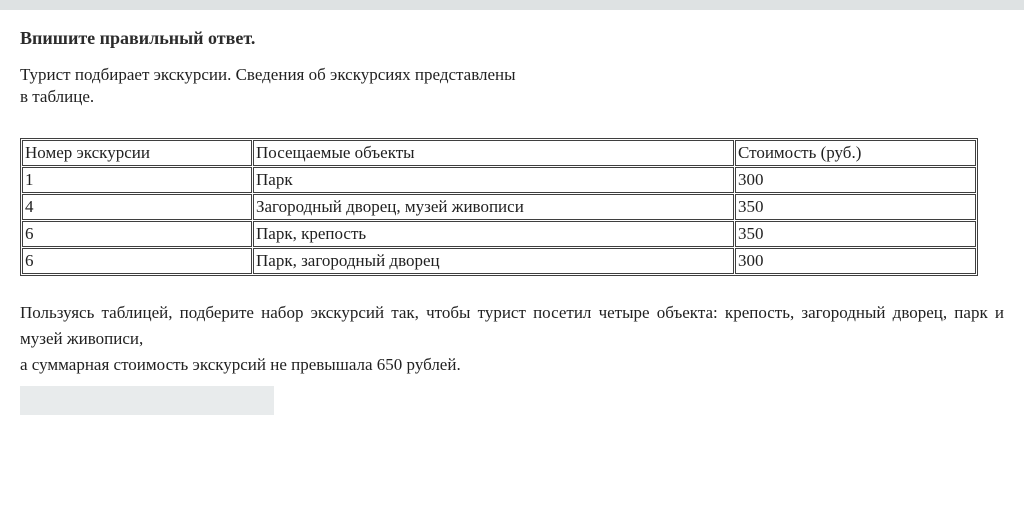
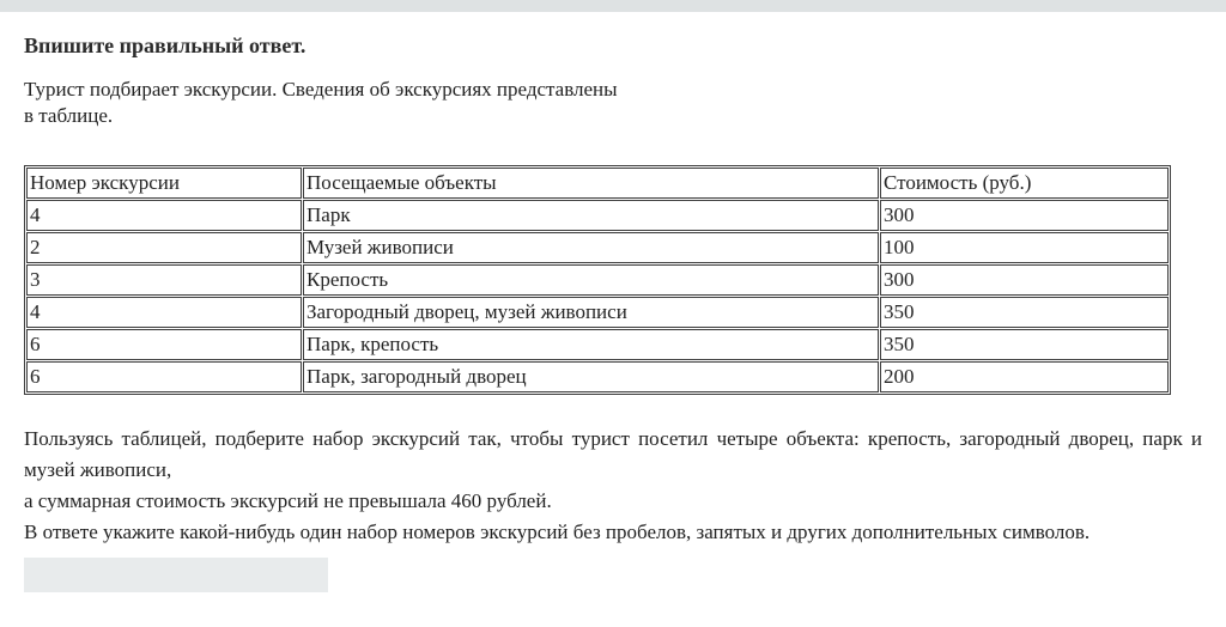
  Впишите правильный ответ.
  Турист подбирает экскурсии. Сведения об экскурсиях представлены
  в таблице.
  Номер экскурсии	Посещаемые объекты	Стоимость (руб.)
- 1	Парк	300
+ 4	Парк	300
+ 2	Музей живописи	100
+ 3	Крепость	300
  4	Загородный дворец, музей живописи	350
  6	Парк, крепость	350
- 6	Парк, загородный дворец	300
+ 6	Парк, загородный дворец	200
  Пользуясь таблицей, подберите набор экскурсий так, чтобы турист посетил четыре объекта: крепость, загородный дворец, парк и музей живописи,
- а суммарная стоимость экскурсий не превышала 650 рублей.
+ а суммарная стоимость экскурсий не превышала 460 рублей.
+ В ответе укажите какой-нибудь один набор номеров экскурсий без пробелов, запятых и других дополнительных символов.
